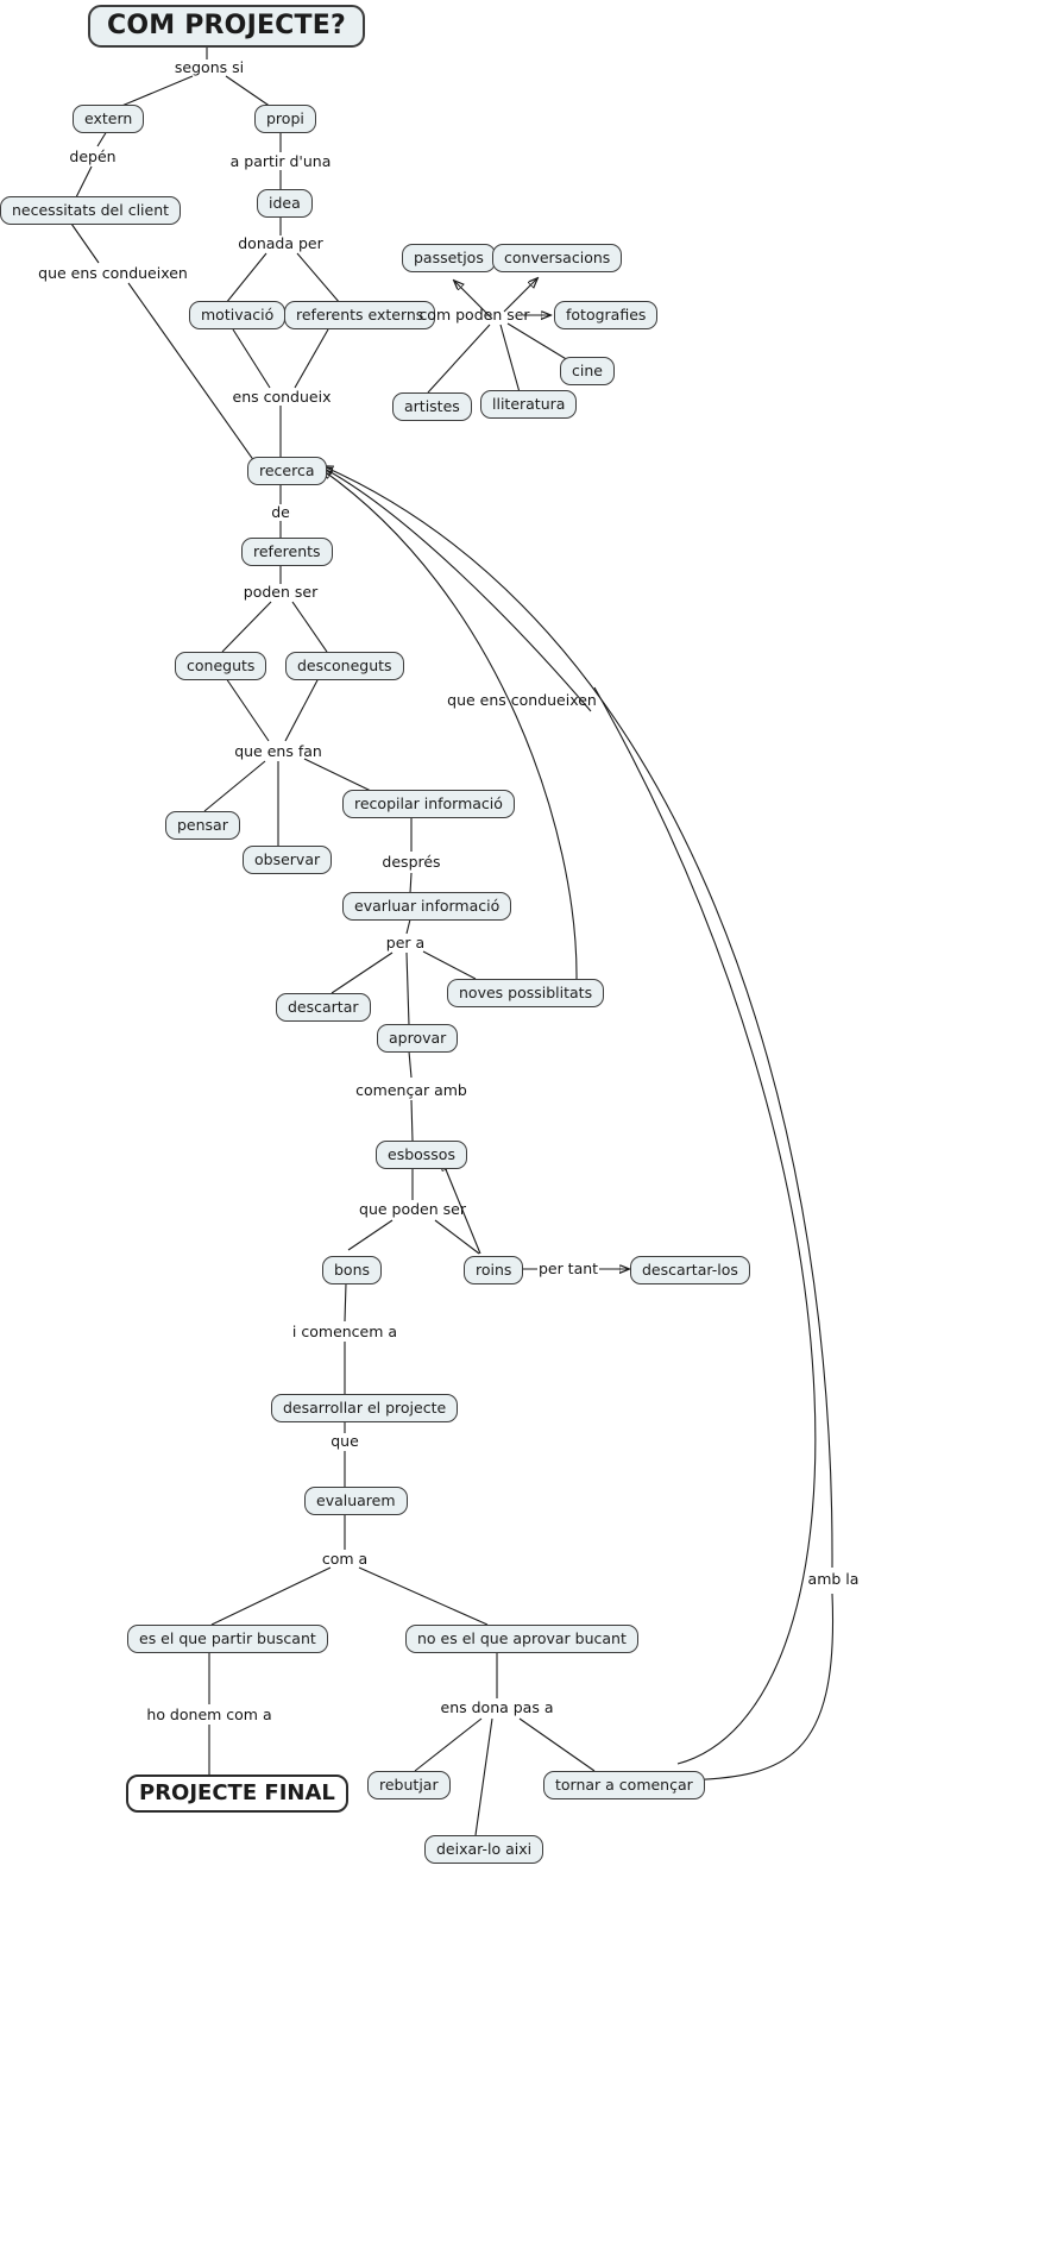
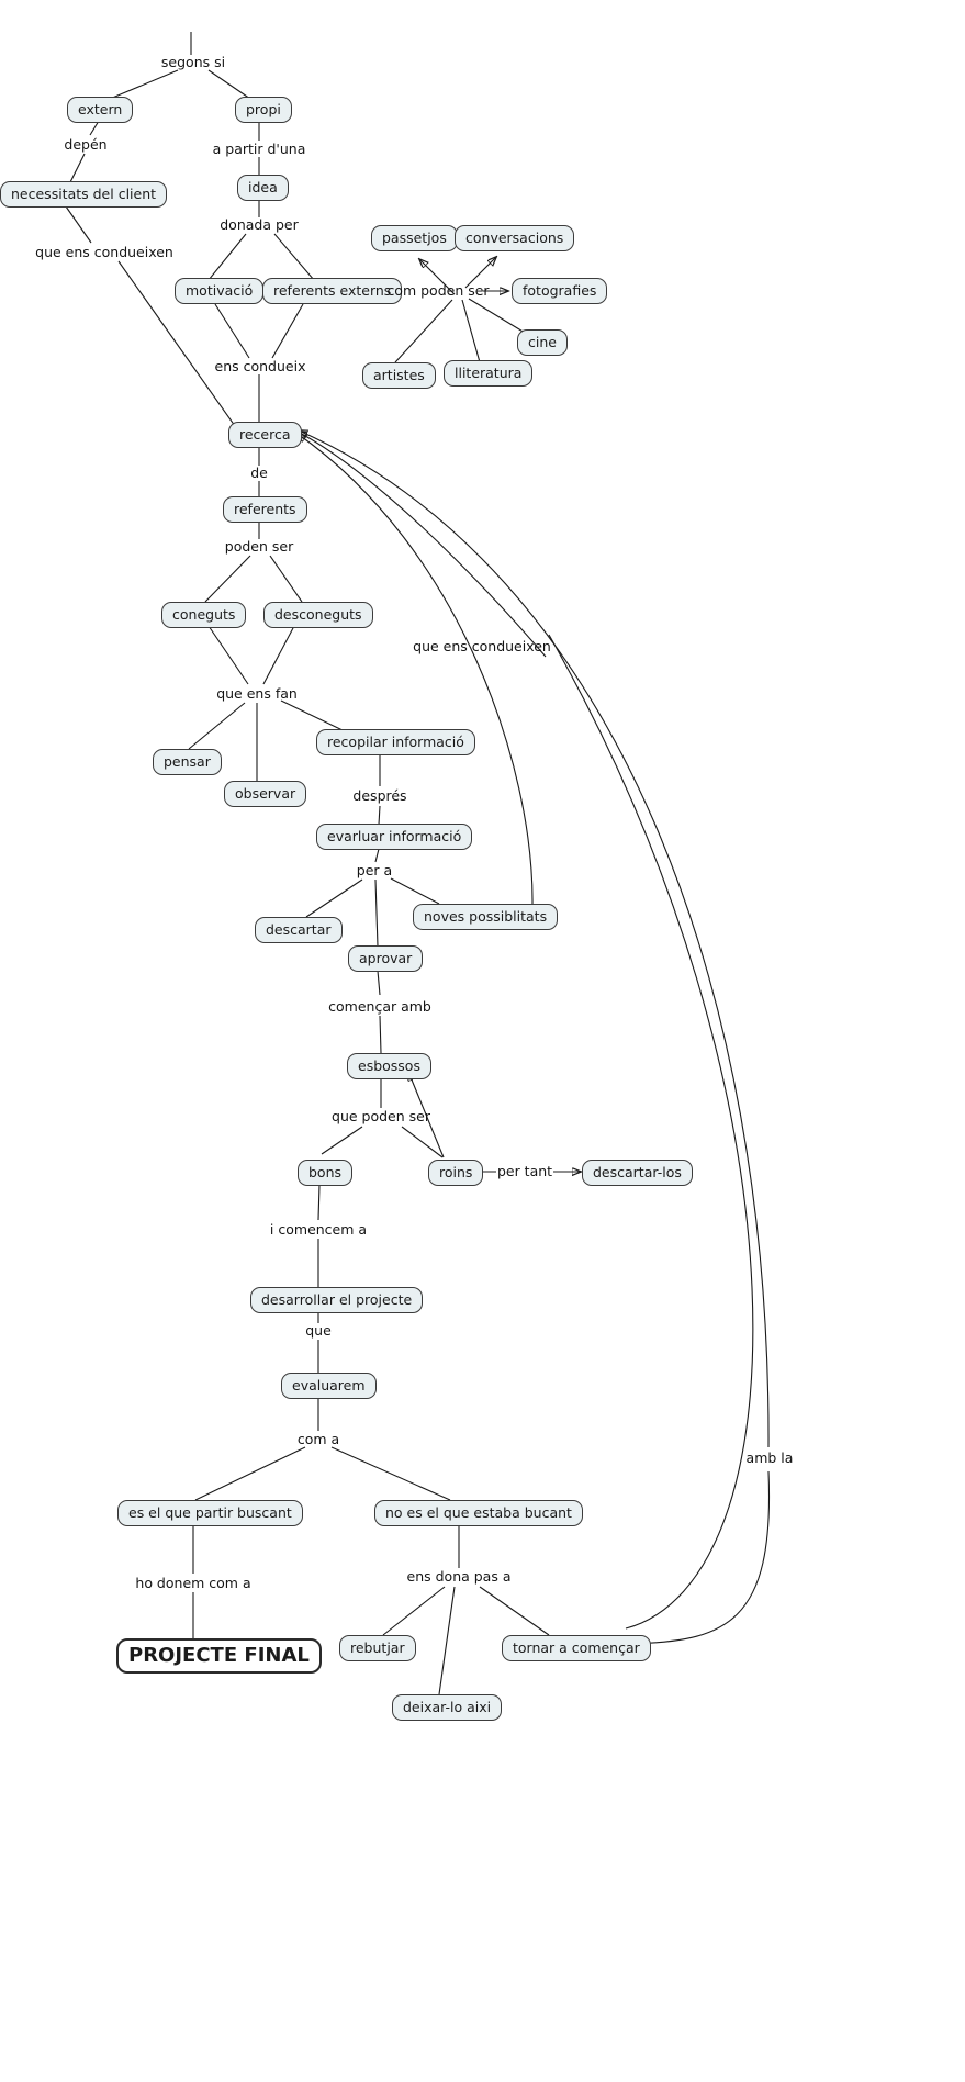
- COM PROJECTE?
  extern
  propi
  necessitats del client
  idea
  motivació
  referents externs
  passetjos
  conversacions
  fotografies
  cine
  artistes
  lliteratura
  recerca
  referents
  coneguts
  desconeguts
  pensar
  observar
  recopilar informació
  evarluar informació
  descartar
  aprovar
  noves possiblitats
  esbossos
  bons
  roins
  descartar-los
  desarrollar el projecte
  evaluarem
  es el que partir buscant
- no es el que aprovar bucant
+ no es el que estaba bucant
  PROJECTE FINAL
  rebutjar
  deixar-lo aixi
  tornar a començar
  segons si
  depén
  a partir d'una
  donada per
  que ens condueixen
  com poden ser
  ens condueix
  de
  poden ser
  que ens fan
  després
  per a
  que ens condueixen
  començar amb
  que poden ser
  per tant
  i comencem a
  que
  com a
  ho donem com a
  ens dona pas a
  amb la
